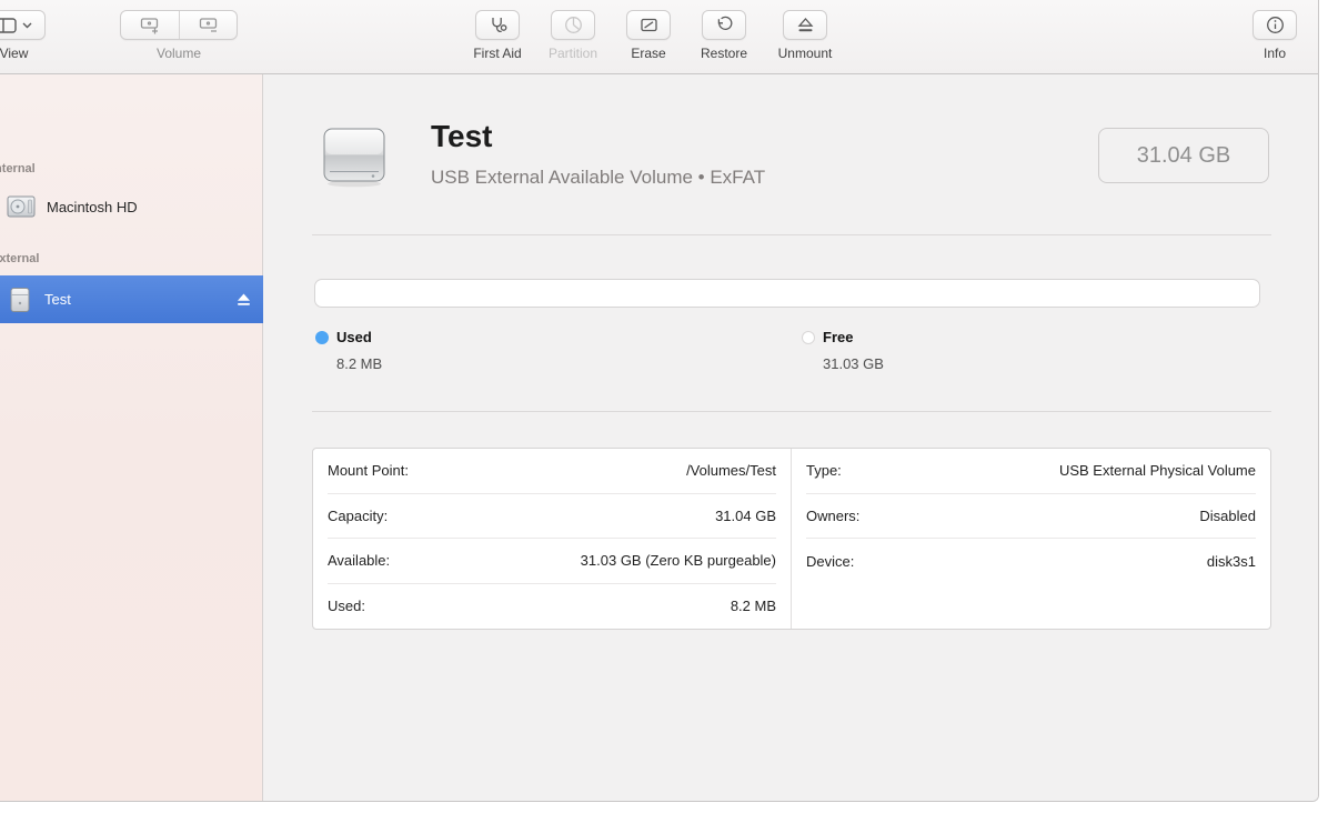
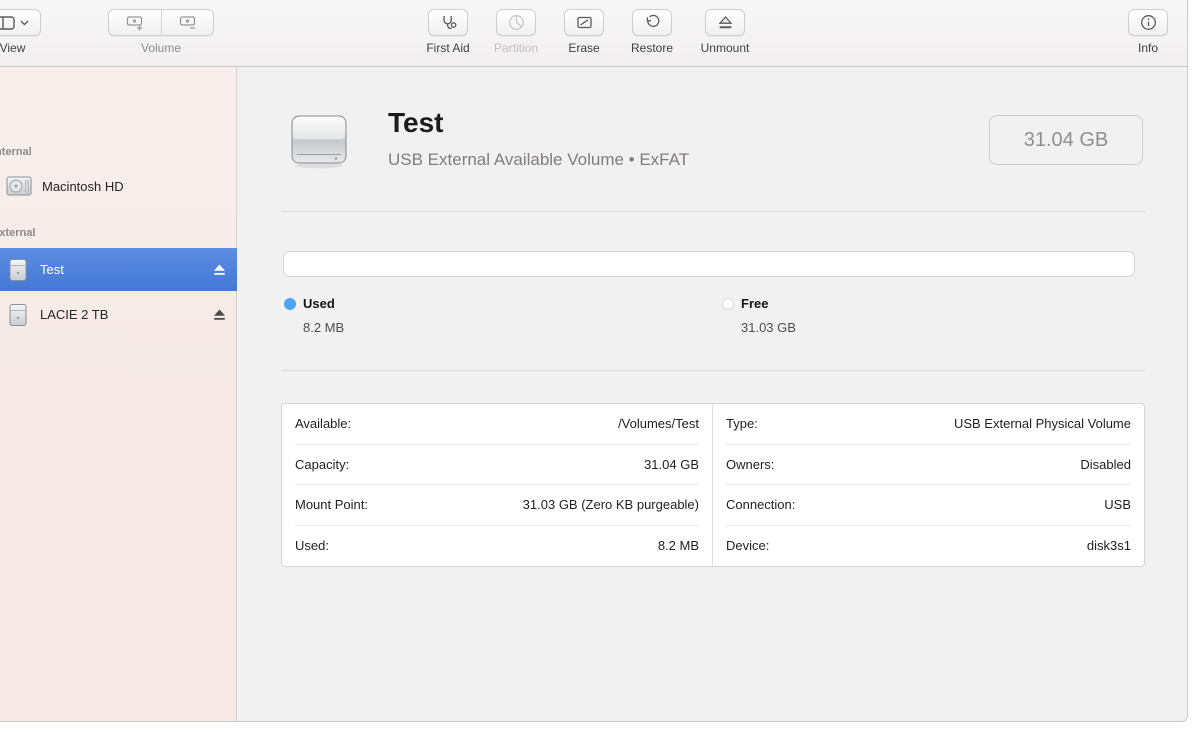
  View
  Volume
  First Aid
  Partition
  Erase
  Restore
  Unmount
  Info
  ternal
  Macintosh HD
  xternal
  Test
+ LACIE 2 TB
  Test
  USB External Available Volume • ExFAT
  31.04 GB
  Used
  8.2 MB
  Free
  31.03 GB
- Mount Point:
+ Available:
  /Volumes/Test
  Capacity:
  31.04 GB
- Available:
+ Mount Point:
  31.03 GB (Zero KB purgeable)
  Used:
  8.2 MB
  Type:
  USB External Physical Volume
  Owners:
  Disabled
+ Connection:
+ USB
  Device:
  disk3s1
